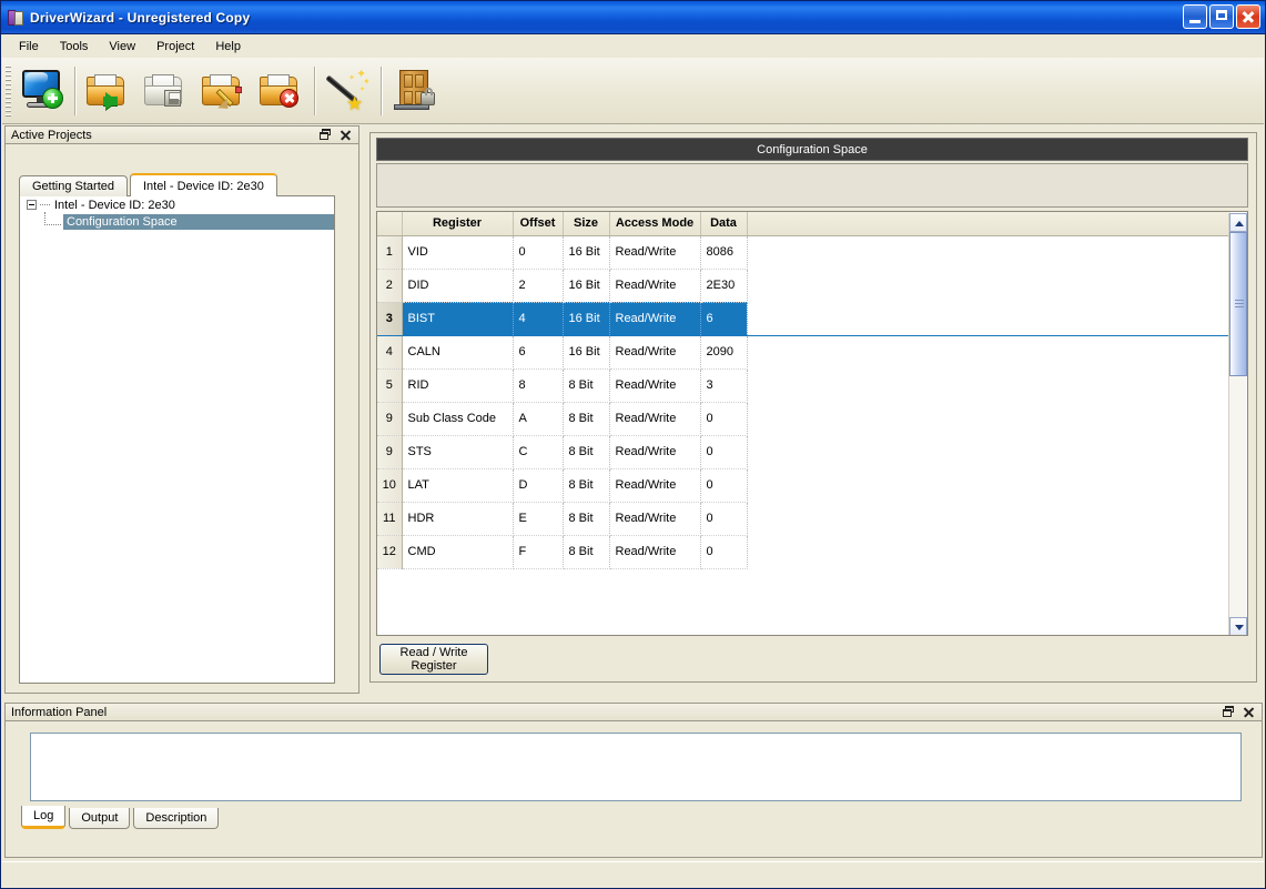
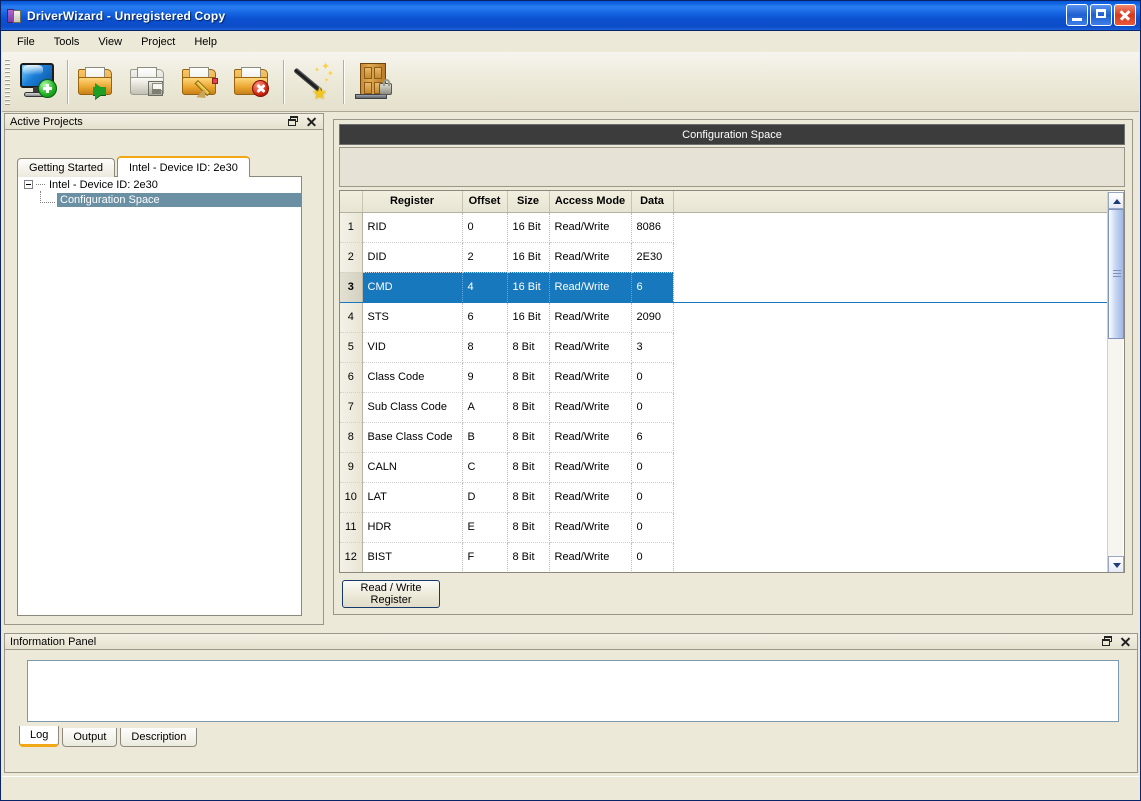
  DriverWizard - Unregistered Copy
  File
  Tools
  View
  Project
  Help
  ★
  ✦
  ✦
  Active Projects
  Getting Started
  Intel - Device ID: 2e30
  Intel - Device ID: 2e30
  Configuration Space
  Configuration Space
  	Register	Offset	Size	Access Mode	Data
- 1	VID	0	16 Bit	Read/Write	8086
+ 1	RID	0	16 Bit	Read/Write	8086
  2	DID	2	16 Bit	Read/Write	2E30
- 3	BIST	4	16 Bit	Read/Write	6
+ 3	CMD	4	16 Bit	Read/Write	6
- 4	CALN	6	16 Bit	Read/Write	2090
+ 4	STS	6	16 Bit	Read/Write	2090
- 5	RID	8	8 Bit	Read/Write	3
+ 5	VID	8	8 Bit	Read/Write	3
+ 6	Class Code	9	8 Bit	Read/Write	0
- 9	Sub Class Code	A	8 Bit	Read/Write	0
+ 7	Sub Class Code	A	8 Bit	Read/Write	0
+ 8	Base Class Code	B	8 Bit	Read/Write	6
- 9	STS	C	8 Bit	Read/Write	0
+ 9	CALN	C	8 Bit	Read/Write	0
  10	LAT	D	8 Bit	Read/Write	0
  11	HDR	E	8 Bit	Read/Write	0
- 12	CMD	F	8 Bit	Read/Write	0
+ 12	BIST	F	8 Bit	Read/Write	0
  Read / Write
  Register
  Information Panel
  Log
  Output
  Description
